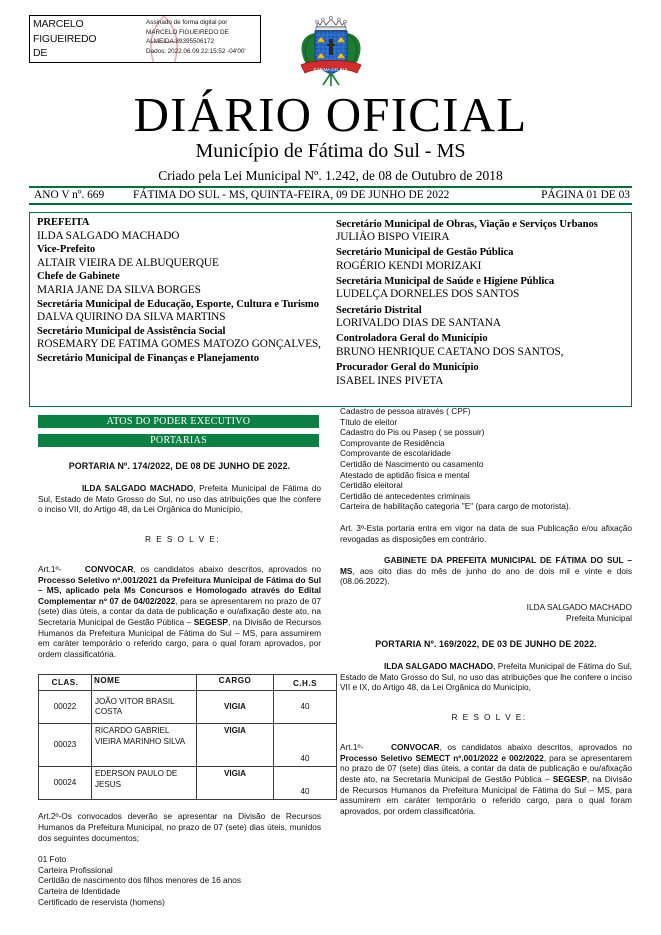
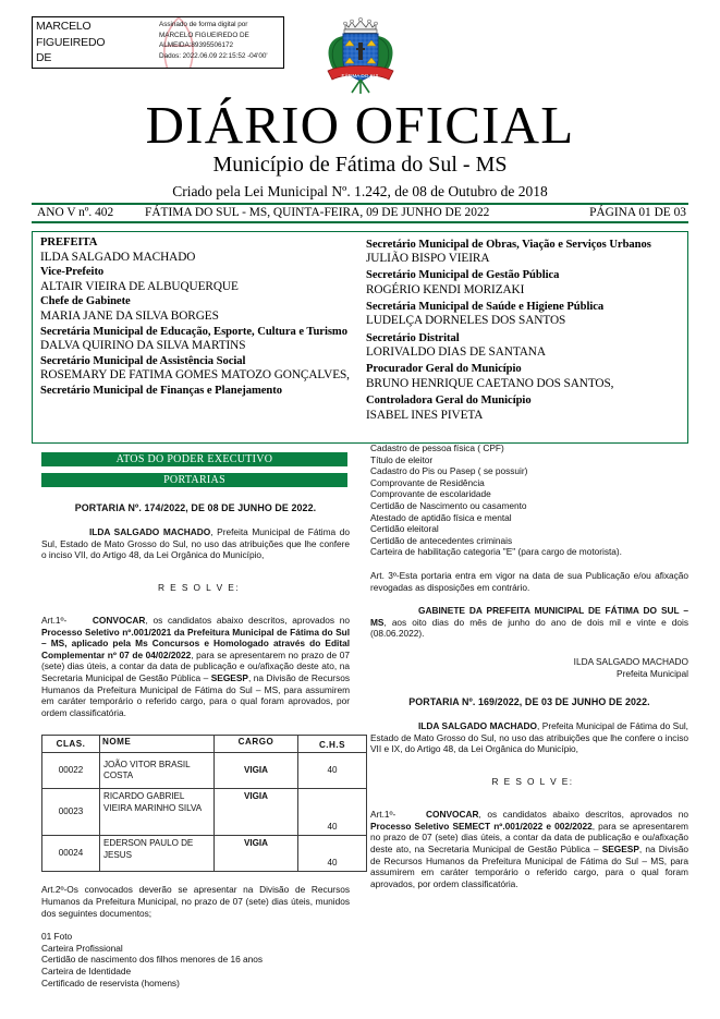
  MARCELO FIGUEIREDO
  DE
  DIÁRIO OFICIAL
  Município de Fátima do Sul - MS
  Criado pela Lei Municipal Nº. 1.242, de 08 de Outubro de 2018
- ANO V nº. 669
+ ANO V nº. 402
  FÁTIMA DO SUL - MS, QUINTA-FEIRA, 09 DE JUNHO DE 2022
  PÁGINA 01 DE 03
  PREFEITA
  ILDA SALGADO MACHADO
  Vice-Prefeito
  ALTAIR VIEIRA DE ALBUQUERQUE
  Chefe de Gabinete
  MARIA JANE DA SILVA BORGES
  Secretária Municipal de Educação, Esporte, Cultura e Turismo
  DALVA QUIRINO DA SILVA MARTINS
  Secretário Municipal de Assistência Social
  ROSEMARY DE FATIMA GOMES MATOZO GONÇALVES,
  Secretário Municipal de Finanças e Planejamento
  Secretário Municipal de Obras, Viação e Serviços Urbanos
  JULIÃO BISPO VIEIRA
  Secretário Municipal de Gestão Pública
  ROGÉRIO KENDI MORIZAKI
  Secretária Municipal de Saúde e Higiene Pública
  LUDELÇA DORNELES DOS SANTOS
  Secretário Distrital
  LORIVALDO DIAS DE SANTANA
- Controladora Geral do Município
+ Procurador Geral do Município
  BRUNO HENRIQUE CAETANO DOS SANTOS,
- Procurador Geral do Município
+ Controladora Geral do Município
  ISABEL INES PIVETA
  ATOS DO PODER EXECUTIVO
  PORTARIAS
  PORTARIA Nº. 174/2022, DE 08 DE JUNHO DE 2022.
  ILDA SALGADO MACHADO, Prefeita Municipal de Fátima do Sul, Estado de Mato Grosso do Sul, no uso das atribuições que lhe confere o inciso VII, do Artigo 48, da Lei Orgânica do Município,
  R E S O L V E:
  Art.1º- CONVOCAR, os candidatos abaixo descritos, aprovados no Processo Seletivo nº.001/2021 da Prefeitura Municipal de Fátima do Sul – MS, aplicado pela Ms Concursos e Homologado através do Edital Complementar nº 07 de 04/02/2022, para se apresentarem no prazo de 07 (sete) dias úteis, a contar da data de publicação e ou/afixação deste ato, na Secretaria Municipal de Gestão Pública – SEGESP, na Divisão de Recursos Humanos da Prefeitura Municipal de Fátima do Sul – MS, para assumirem em caráter temporário o referido cargo, para o qual foram aprovados, por ordem classificatória.
  CLAS.	NOME	CARGO	C.H.S
  00022	JOÃO VITOR BRASIL COSTA	VIGIA	40
  00023	RICARDO GABRIEL VIEIRA MARINHO SILVA	VIGIA	40
  00024	EDERSON PAULO DE JESUS	VIGIA	40
  Art.2º-Os convocados deverão se apresentar na Divisão de Recursos Humanos da Prefeitura Municipal, no prazo de 07 (sete) dias úteis, munidos dos seguintes documentos;
  01 Foto
  Carteira Profissional
  Certidão de nascimento dos filhos menores de 16 anos
  Carteira de Identidade
  Certificado de reservista (homens)
- Cadastro de pessoa através ( CPF)
+ Cadastro de pessoa física ( CPF)
  Título de eleitor
  Cadastro do Pis ou Pasep ( se possuir)
  Comprovante de Residência
  Comprovante de escolaridade
  Certidão de Nascimento ou casamento
  Atestado de aptidão física e mental
  Certidão eleitoral
  Certidão de antecedentes criminais
  Carteira de habilitação categoria "E" (para cargo de motorista).
  Art. 3º-Esta portaria entra em vigor na data de sua Publicação e/ou afixação revogadas as disposições em contrário.
  GABINETE DA PREFEITA MUNICIPAL DE FÁTIMA DO SUL – MS, aos oito dias do mês de junho do ano de dois mil e vinte e dois (08.06.2022).
  ILDA SALGADO MACHADO
  Prefeita Municipal
  PORTARIA Nº. 169/2022, DE 03 DE JUNHO DE 2022.
  ILDA SALGADO MACHADO, Prefeita Municipal de Fátima do Sul, Estado de Mato Grosso do Sul, no uso das atribuições que lhe confere o inciso VII e IX, do Artigo 48, da Lei Orgânica do Município,
  R E S O L V E:
  Art.1º- CONVOCAR, os candidatos abaixo descritos, aprovados no Processo Seletivo SEMECT nº.001/2022 e 002/2022, para se apresentarem no prazo de 07 (sete) dias úteis, a contar da data de publicação e ou/afixação deste ato, na Secretaria Municipal de Gestão Pública – SEGESP, na Divisão de Recursos Humanos da Prefeitura Municipal de Fátima do Sul – MS, para assumirem em caráter temporário o referido cargo, para o qual foram aprovados, por ordem classificatória.
